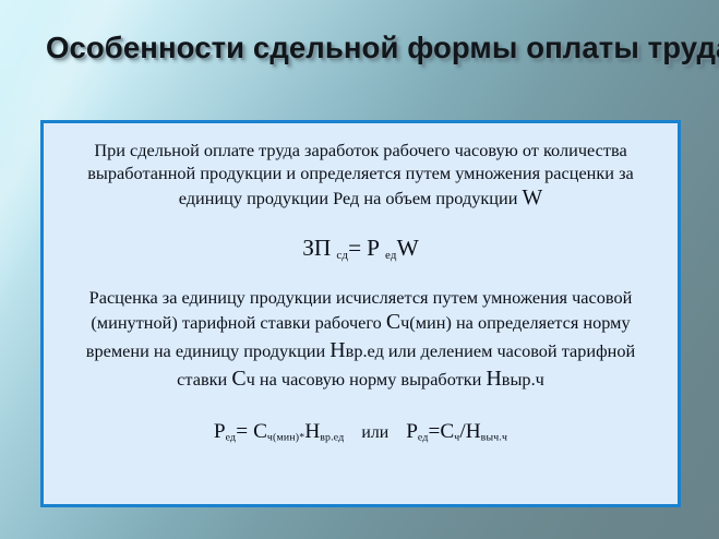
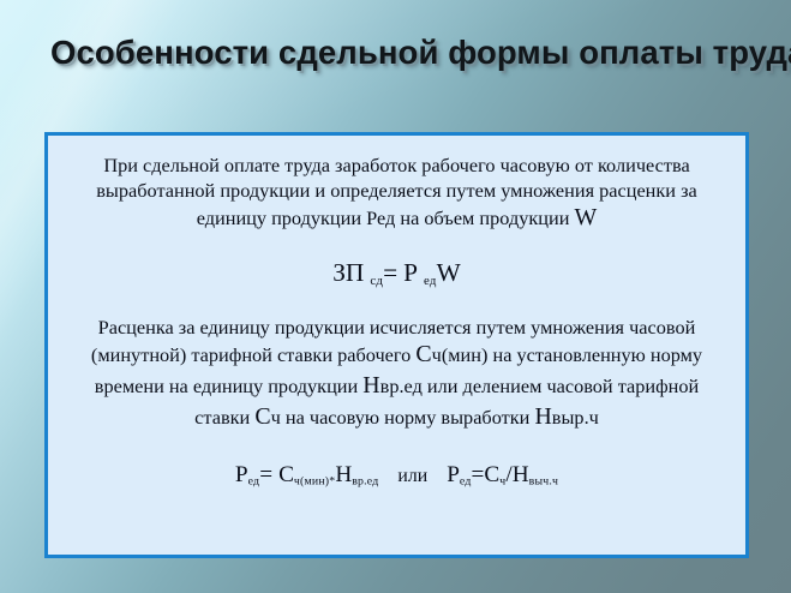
  Особенности сдельной формы оплаты труд
  При сдельной оплате труда заработок рабочего часовую от количества выработанной продукции и определяется путем умножения расценки за единицу продукции Ред на объем продукции W
  ЗП сд= Р едW
- Расценка за единицу продукции исчисляется путем умножения часовой (минутной) тарифной ставки рабочего Сч(мин) на определяется норму времени на единицу продукции Нвр.ед или делением часовой тарифной ставки Сч на часовую норму выработки Нвыр.ч
+ Расценка за единицу продукции исчисляется путем умножения часовой (минутной) тарифной ставки рабочего Сч(мин) на установленную норму времени на единицу продукции Нвр.ед или делением часовой тарифной ставки Сч на часовую норму выработки Нвыр.ч
  Ред= Сч(мин)*Нвр.ед или Ред=Сч/Нвыч.ч
